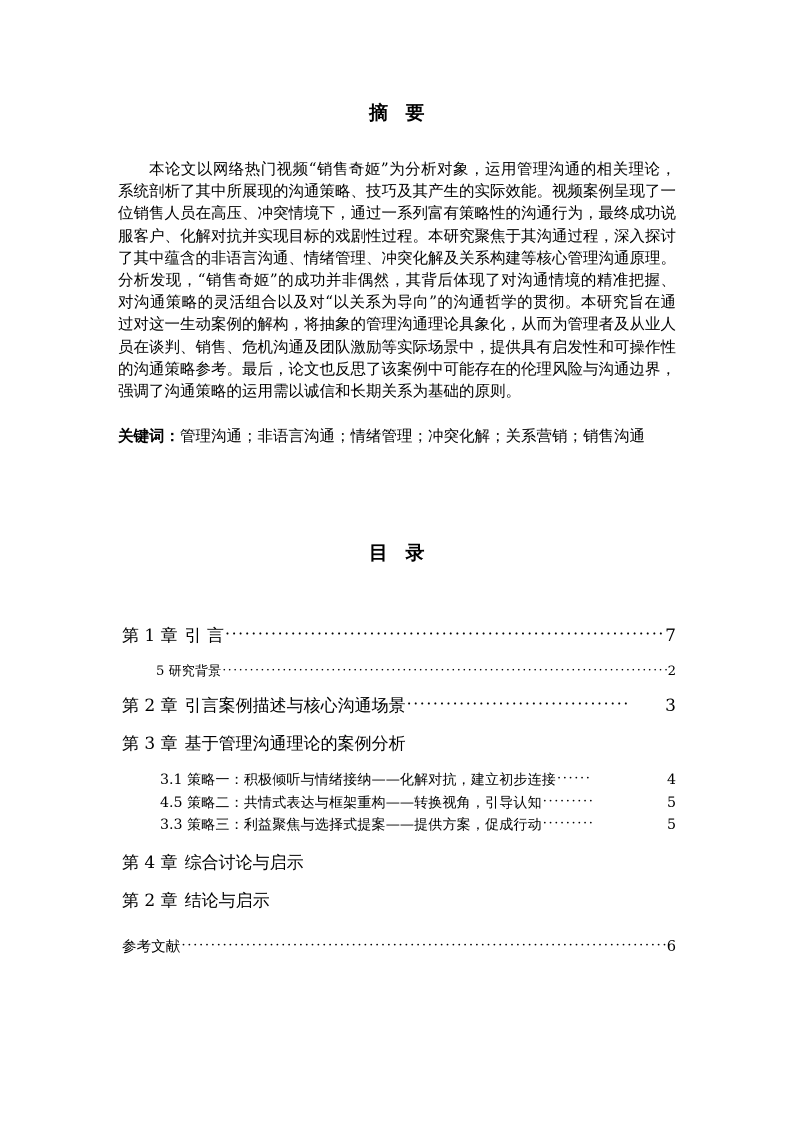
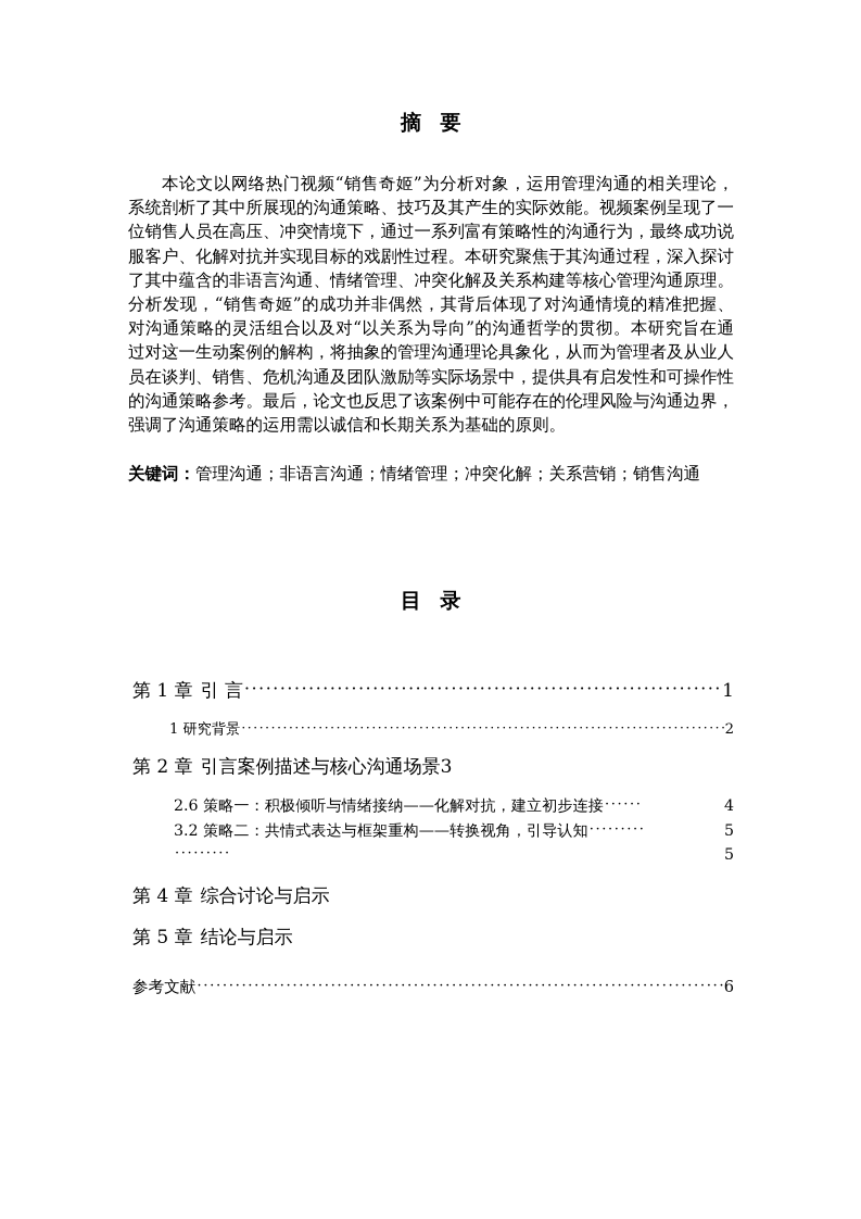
  摘 要
  本论文以网络热门视频“销售奇姬”为分析对象，运用管理沟通的相关理论，系统剖析了其中所展现的沟通策略、技巧及其产生的实际效能。视频案例呈现了一位销售人员在高压、冲突情境下，通过一系列富有策略性的沟通行为，最终成功说服客户、化解对抗并实现目标的戏剧性过程。本研究聚焦于其沟通过程，深入探讨了其中蕴含的非语言沟通、情绪管理、冲突化解及关系构建等核心管理沟通原理。分析发现，“销售奇姬”的成功并非偶然，其背后体现了对沟通情境的精准把握、对沟通策略的灵活组合以及对“以关系为导向”的沟通哲学的贯彻。本研究旨在通过对这一生动案例的解构，将抽象的管理沟通理论具象化，从而为管理者及从业人员在谈判、销售、危机沟通及团队激励等实际场景中，提供具有启发性和可操作性的沟通策略参考。最后，论文也反思了该案例中可能存在的伦理风险与沟通边界，强调了沟通策略的运用需以诚信和长期关系为基础的原则。
  关键词：管理沟通；非语言沟通；情绪管理；冲突化解；关系营销；销售沟通
  目 录
  第 1 章 引 言
  ···································································
- 7
+ 1
- 5 研究背景
+ 1 研究背景
  ·················································································
  2
  第 2 章 引言案例描述与核心沟通场景
- ··································
  3
- 第 3 章 基于管理沟通理论的案例分析
- 3.1 策略一：积极倾听与情绪接纳——化解对抗，建立初步连接
+ 2.6 策略一：积极倾听与情绪接纳——化解对抗，建立初步连接
  ······
  4
- 4.5 策略二：共情式表达与框架重构——转换视角，引导认知
+ 3.2 策略二：共情式表达与框架重构——转换视角，引导认知
  ·········
  5
- 3.3 策略三：利益聚焦与选择式提案——提供方案，促成行动
  ·········
  5
  第 4 章 综合讨论与启示
- 第 2 章 结论与启示
+ 第 5 章 结论与启示
  参考文献
  ···················································································
  6
